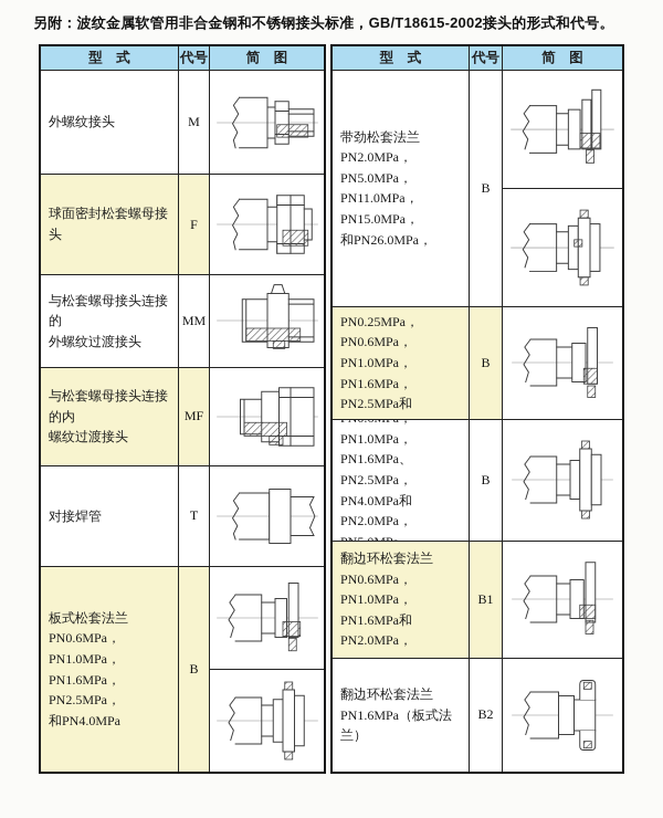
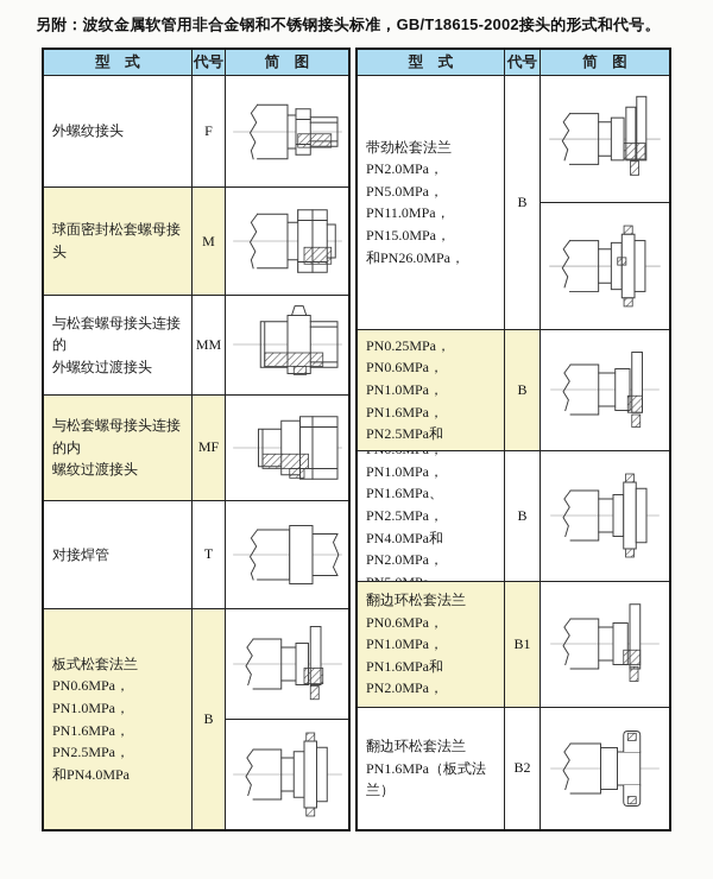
  另附：波纹金属软管用非合金钢和不锈钢接头标准，GB/T18615-2002接头的形式和代号。
  型 式
  代号
  简 图
  外螺纹接头
- M
+ F
  球面密封松套螺母接头
- F
+ M
  与松套螺母接头连接的
  外螺纹过渡接头
  MM
  与松套螺母接头连接的内
  螺纹过渡接头
  MF
  对接焊管
  T
  板式松套法兰
  PN0.6MPa，PN1.0MPa，
  PN1.6MPa，PN2.5MPa，
  和PN4.0MPa
  B
  型 式
  代号
  简 图
  带劲松套法兰
  PN2.0MPa， PN5.0MPa，
  PN11.0MPa， PN15.0MPa，
  和PN26.0MPa，
  B
  PN0.25MPa， PN0.6MPa，
  PN1.0MPa， PN1.6MPa，
  B
  PN1.0MPa， PN1.6MPa、
  PN2.5MPa， PN4.0MPa和
  B
  翻边环松套法兰
  PN0.6MPa， PN1.0MPa，
  PN1.6MPa和PN2.0MPa，
  B1
  翻边环松套法兰
  PN1.6MPa（板式法兰）
  B2
